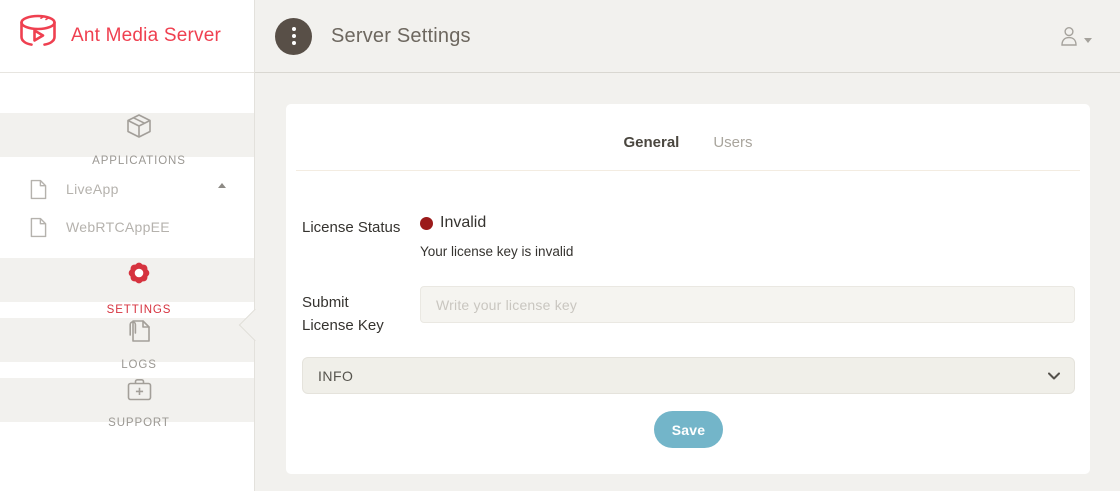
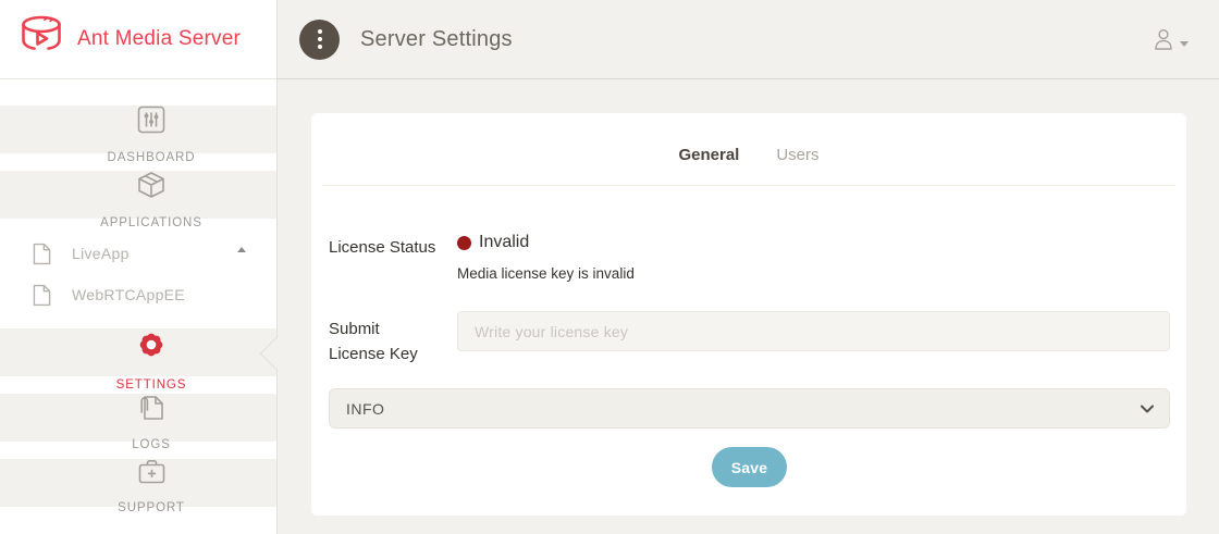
  Ant Media Server
+ DASHBOARD
  APPLICATIONS
  LiveApp
  WebRTCAppEE
  SETTINGS
  LOGS
  SUPPORT
  Server Settings
  General
  Users
  License Status
  Invalid
- Your license key is invalid
+ Media license key is invalid
  Submit
  License Key
  Write your license key
  INFO
  Save
